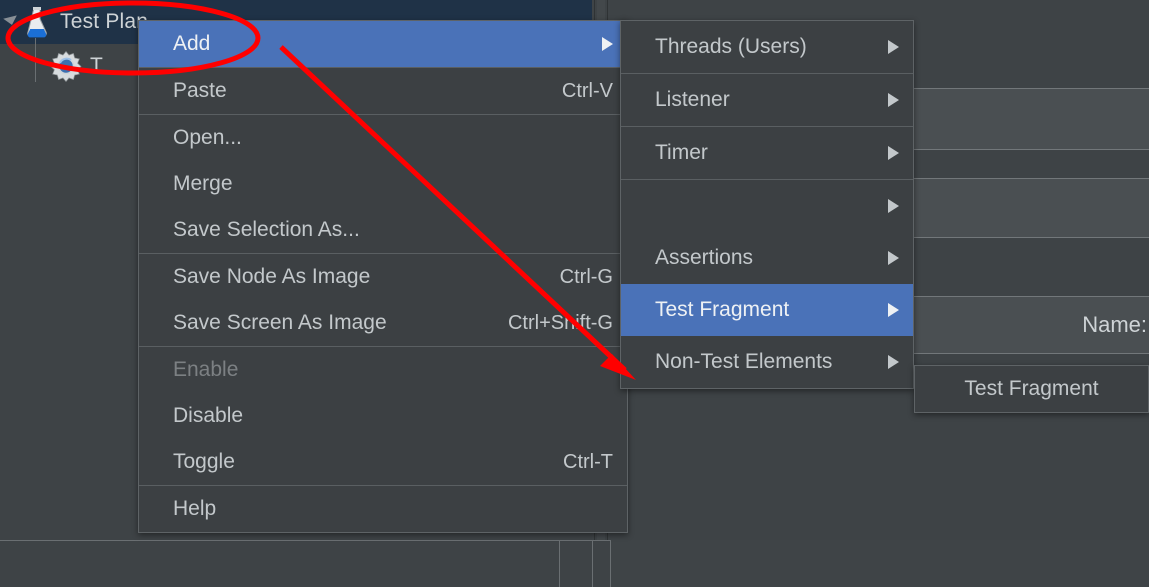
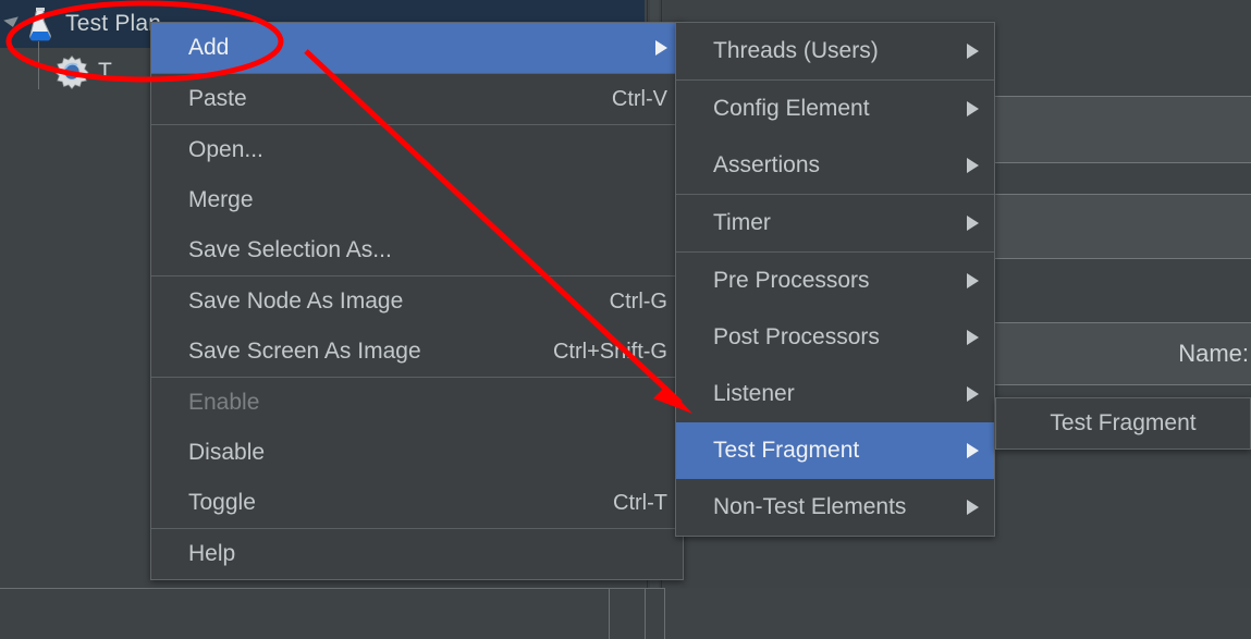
  Test Pla
  T
  Name:
  Add
  Paste
  Ctrl-V
  Open...
  Merge
  Save Selection As...
  Save Node As Image
  Ctrl-G
  Save Screen As Image
  Ctrl+Shft-G
  Enable
  Disable
  Toggle
  Ctrl-T
  Help
  Threads (Users)
+ Config Element
- Listener
+ Assertions
  Timer
+ Pre Processors
+ Post Processors
- Assertions
+ Listener
  Test Fragment
  Non-Test Elements
  Test Fragment
